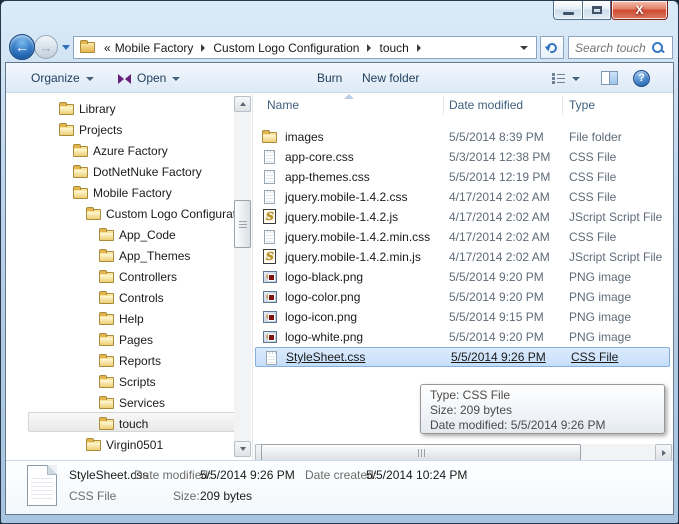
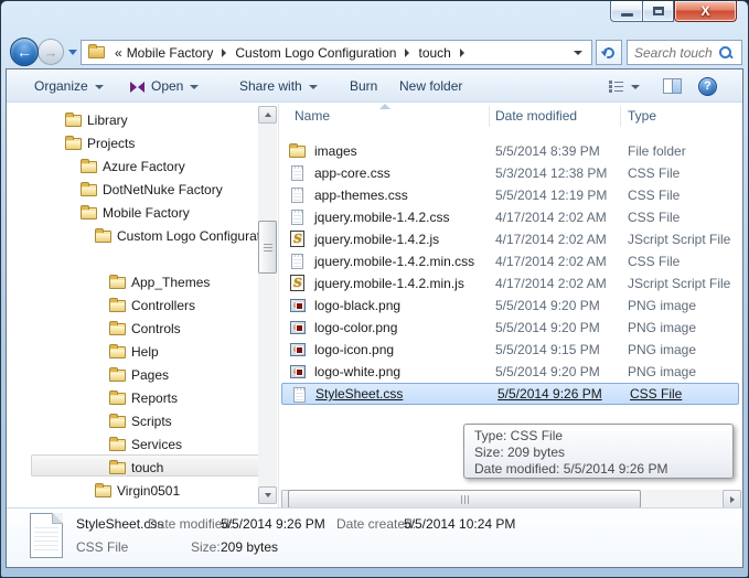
  X
  ←
  →
  «
  Mobile Factory
  Custom Logo Configuration
  touch
  Search touch
  Organize
  Open
+ Share with
  Burn
  New folder
  ?
  Library
  Projects
  Azure Factory
  DotNetNuke Factory
  Mobile Factory
  Custom Logo Configura
- App_Code
  App_Themes
  Controllers
  Controls
  Help
  Pages
  Reports
  Scripts
  Services
  touch
  Virgin0501
  Name
  Date modified
  Type
  images
  5/5/2014 8:39 PM
  File folder
  app-core.css
  5/3/2014 12:38 PM
  CSS File
  app-themes.css
  5/5/2014 12:19 PM
  CSS File
  jquery.mobile-1.4.2.css
  4/17/2014 2:02 AM
  CSS File
  jquery.mobile-1.4.2.js
  4/17/2014 2:02 AM
  JScript Script File
  jquery.mobile-1.4.2.min.css
  4/17/2014 2:02 AM
  CSS File
  jquery.mobile-1.4.2.min.js
  4/17/2014 2:02 AM
  JScript Script File
  logo-black.png
  5/5/2014 9:20 PM
  PNG image
  logo-color.png
  5/5/2014 9:20 PM
  PNG image
  logo-icon.png
  5/5/2014 9:15 PM
  PNG image
  logo-white.png
  5/5/2014 9:20 PM
  PNG image
  StyleSheet.css
  5/5/2014 9:26 PM
  CSS File
  StyleSheet.css
  CSS File
  Date modified:
  5/5/2014 9:26 PM
  Size:
  209 bytes
  Date created:
  5/5/2014 10:24 PM
  Type: CSS File
  Size: 209 bytes
  Date modified: 5/5/2014 9:26 PM
